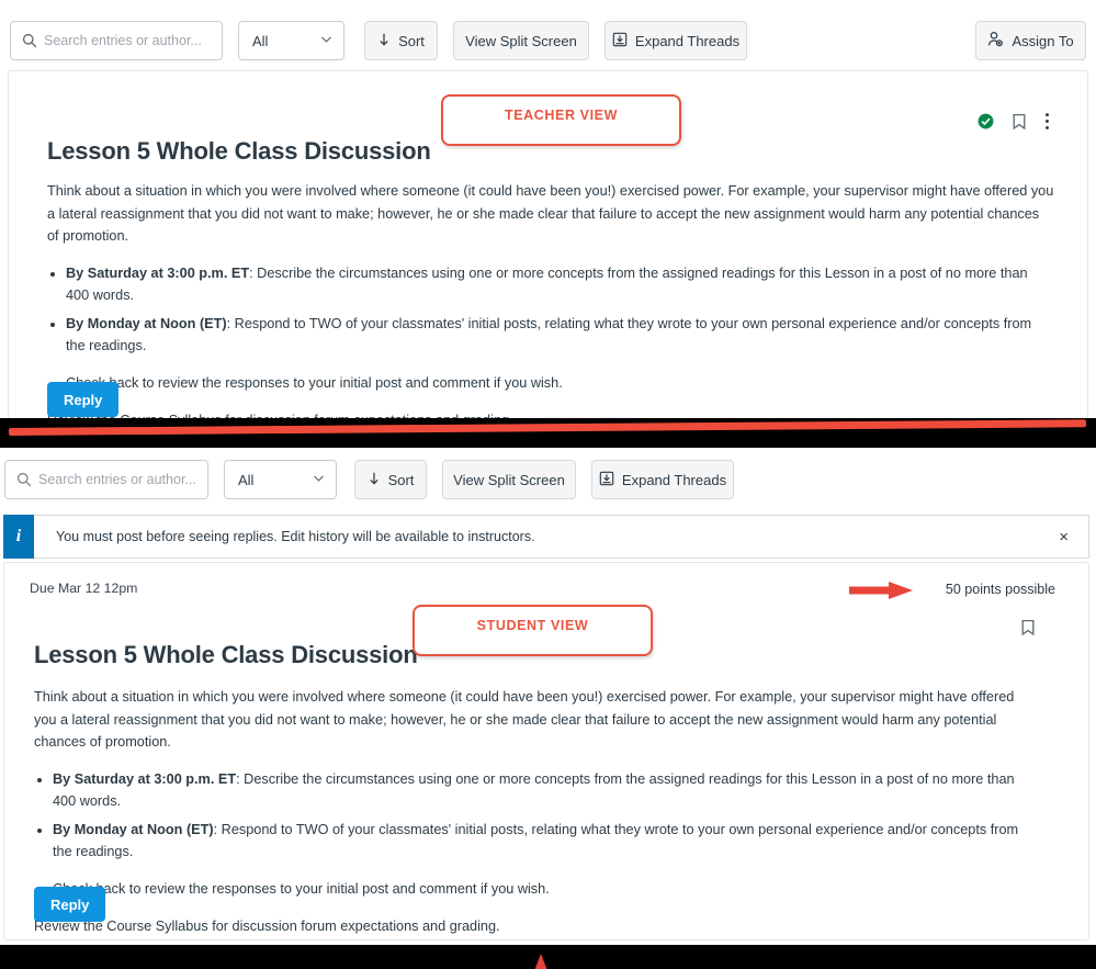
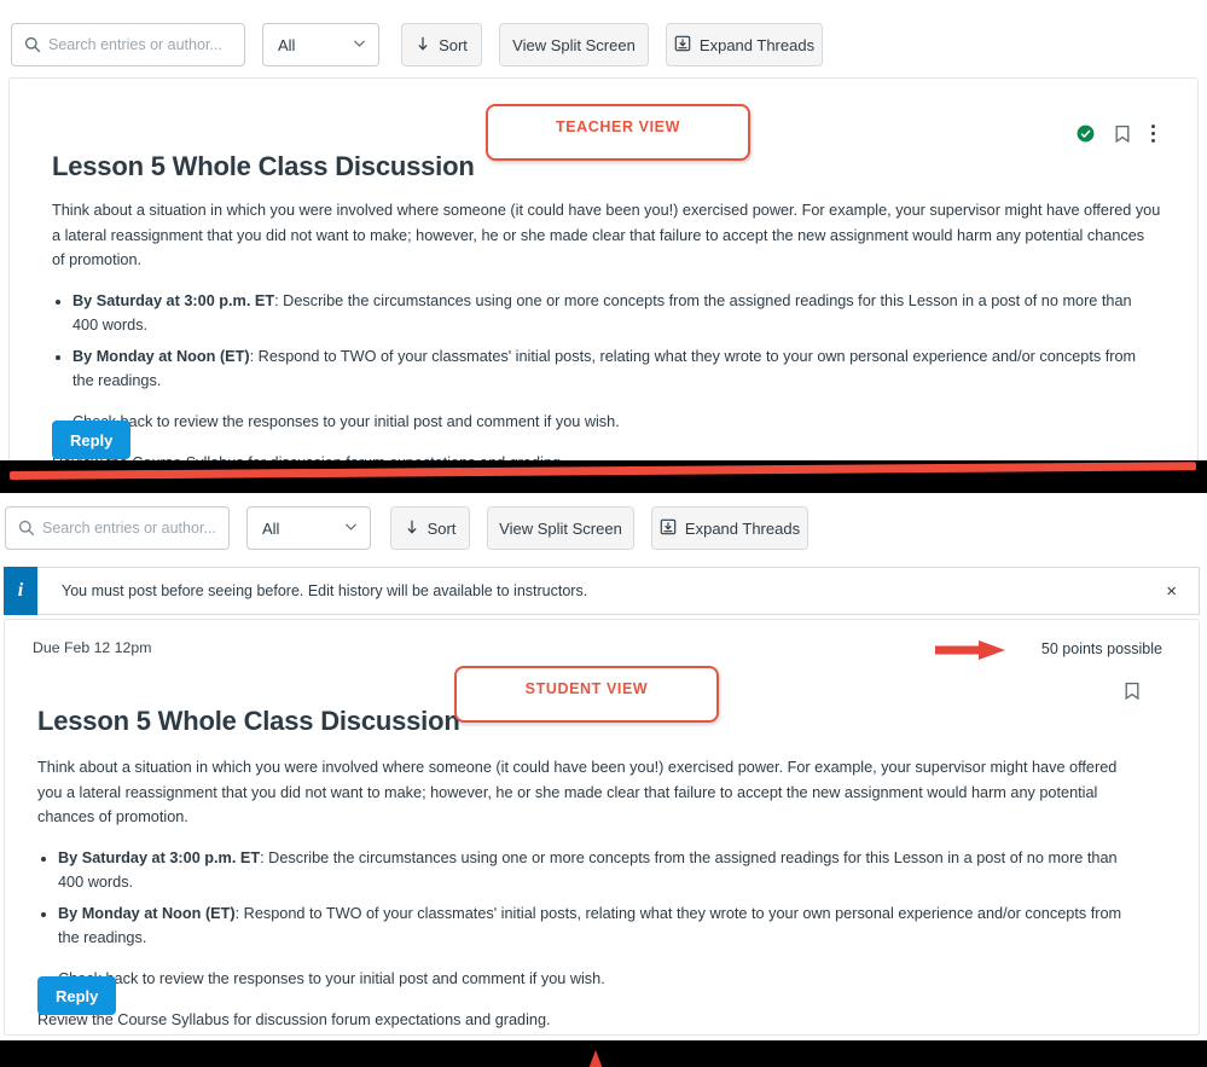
  Search entries or author...
  All
  Sort
  View Split Screen
  Expand Threads
- Assign To
  Lesson 5 Whole Class Discussion
  Think about a situation in which you were involved where someone (it could have been you!) exercised power. For example, your supervisor might have offered you a lateral reassignment that you did not want to make; however, he or she made clear that failure to accept the new assignment would harm any potential chances of promotion.
  By Saturday at 3:00 p.m. ET: Describe the circumstances using one or more concepts from the assigned readings for this Lesson in a post of no more than 400 words.
  By Monday at Noon (ET): Respond to TWO of your classmates' initial posts, relating what they wrote to your own personal experience and/or concepts from the readings.
  ack to review the responses to your initial post and comment if you wish.
  Reply
  TEACHER VIEW
  Search entries or author...
  All
  Sort
  View Split Screen
  Expand Threads
  i
- You must post before seeing replies. Edit history will be available to instructors.
+ You must post before seeing before. Edit history will be available to instructors.
  ×
- Due Mar 12 12pm
+ Due Feb 12 12pm
  50 points possible
  Lesson 5 Whole Class Discussion
  Think about a situation in which you were involved where someone (it could have been you!) exercised power. For example, your supervisor might have offered you a lateral reassignment that you did not want to make; however, he or she made clear that failure to accept the new assignment would harm any potential chances of promotion.
  By Saturday at 3:00 p.m. ET: Describe the circumstances using one or more concepts from the assigned readings for this Lesson in a post of no more than 400 words.
  By Monday at Noon (ET): Respond to TWO of your classmates' initial posts, relating what they wrote to your own personal experience and/or concepts from the readings.
  ack to review the responses to your initial post and comment if you wish.
  Review the Course Syllabus for discussion forum expectations and grading.
  Reply
  STUDENT VIEW
